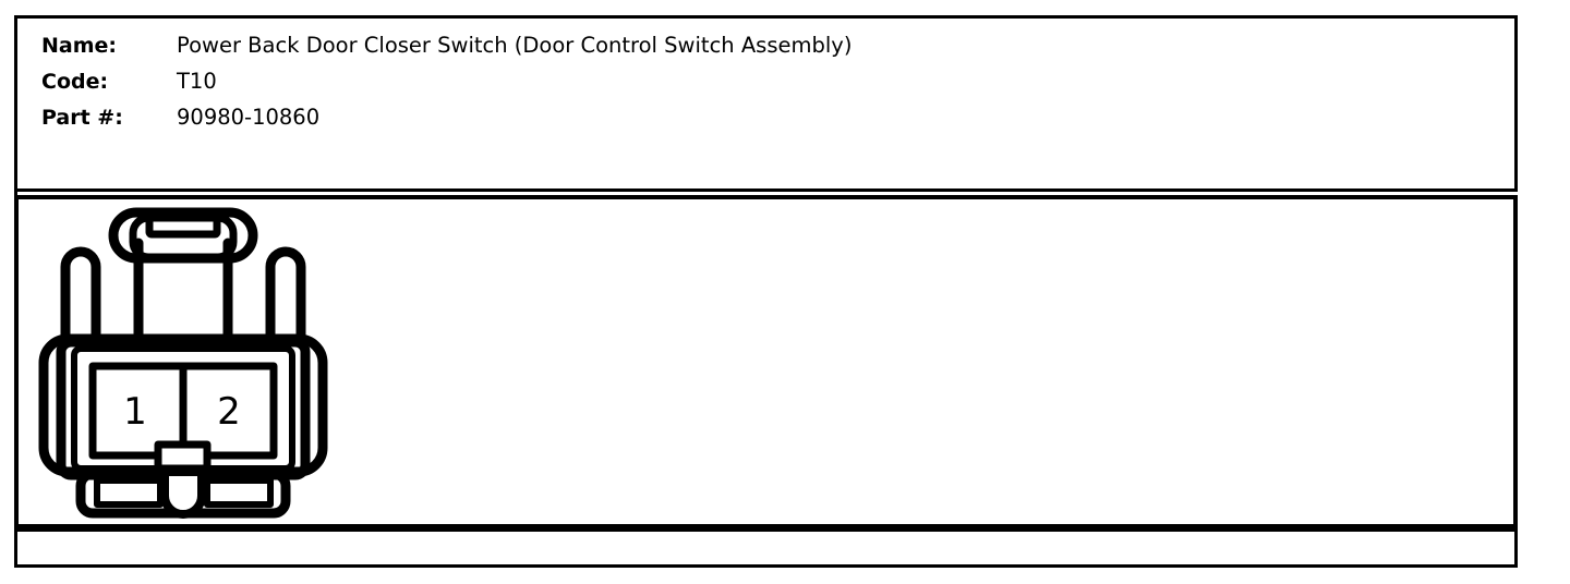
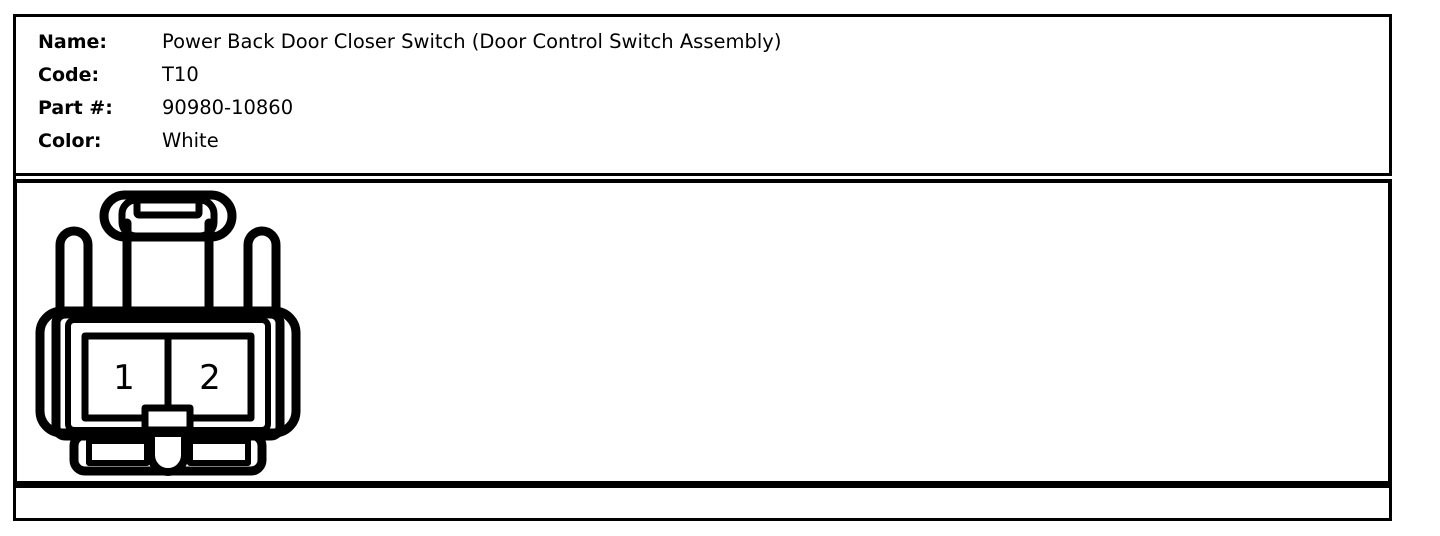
  Name:
  Power Back Door Closer Switch (Door Control Switch Assembly)
  Code:
  T10
  Part #:
  90980-10860
+ Color:
+ White
  1
  2
